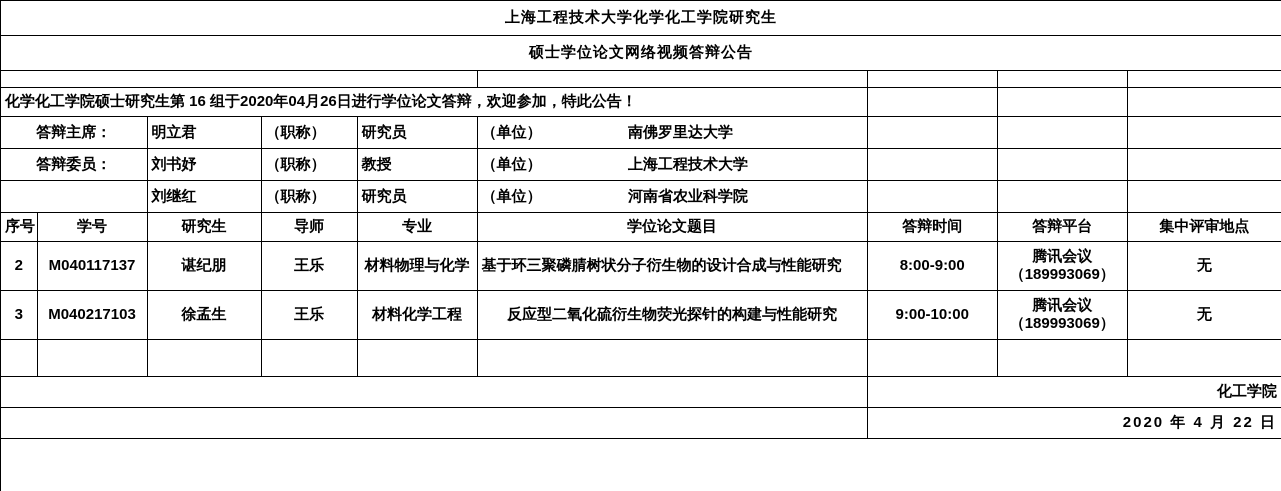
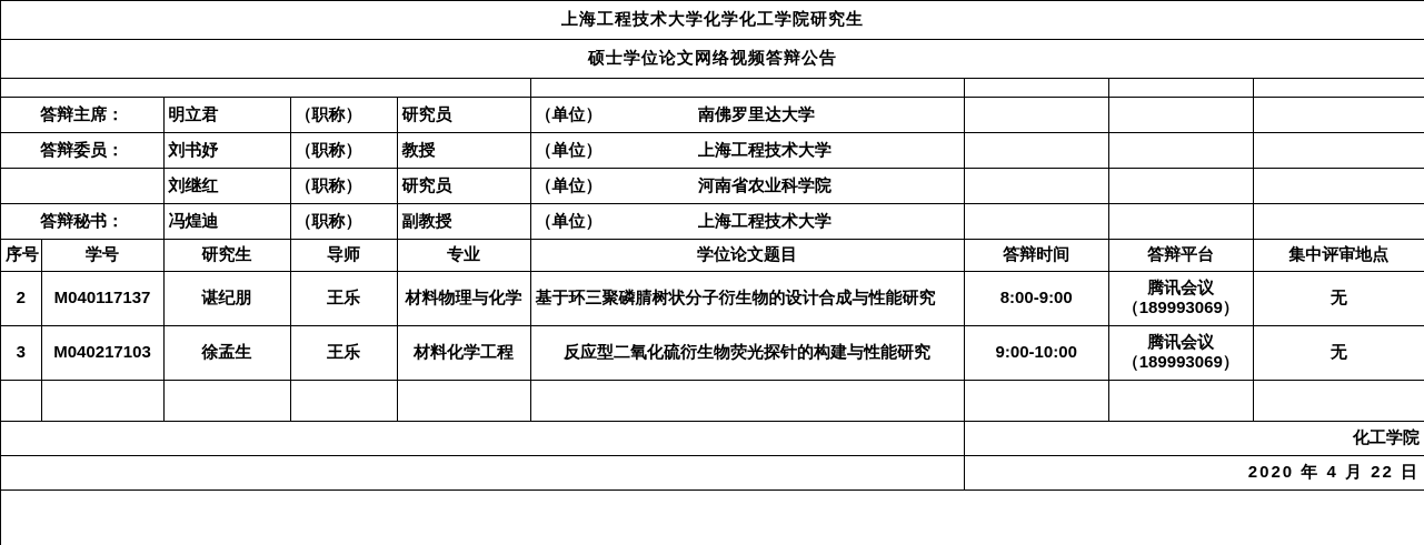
  上海工程技术大学化学化工学院研究生
  硕士学位论文网络视频答辩公告
- 化学化工学院硕士研究生第 16 组于2020年04月26日进行学位论文答辩，欢迎参加，特此公告！
  答辩主席：	明立君	（职称）	研究员	（单位） 南佛罗里达大学
  答辩委员：	刘书妤	（职称）	教授	（单位） 上海工程技术大学
  	刘继红	（职称）	研究员	（单位） 河南省农业科学院
+ 答辩秘书：	冯煌迪	（职称）	副教授	（单位） 上海工程技术大学
  序号	学号	研究生	导师	专业	学位论文题目	答辩时间	答辩平台	集中评审地点
  2	M040117137	谌纪朋	王乐	材料物理与化学	基于环三聚磷腈树状分子衍生物的设计合成与性能研究	8:00-9:00	腾讯会议 （189993069）	无
  3	M040217103	徐孟生	王乐	材料化学工程	反应型二氧化硫衍生物荧光探针的构建与性能研究	9:00-10:00	腾讯会议 （189993069）	无
  	化工学院
  	2020 年 4 月 22 日
